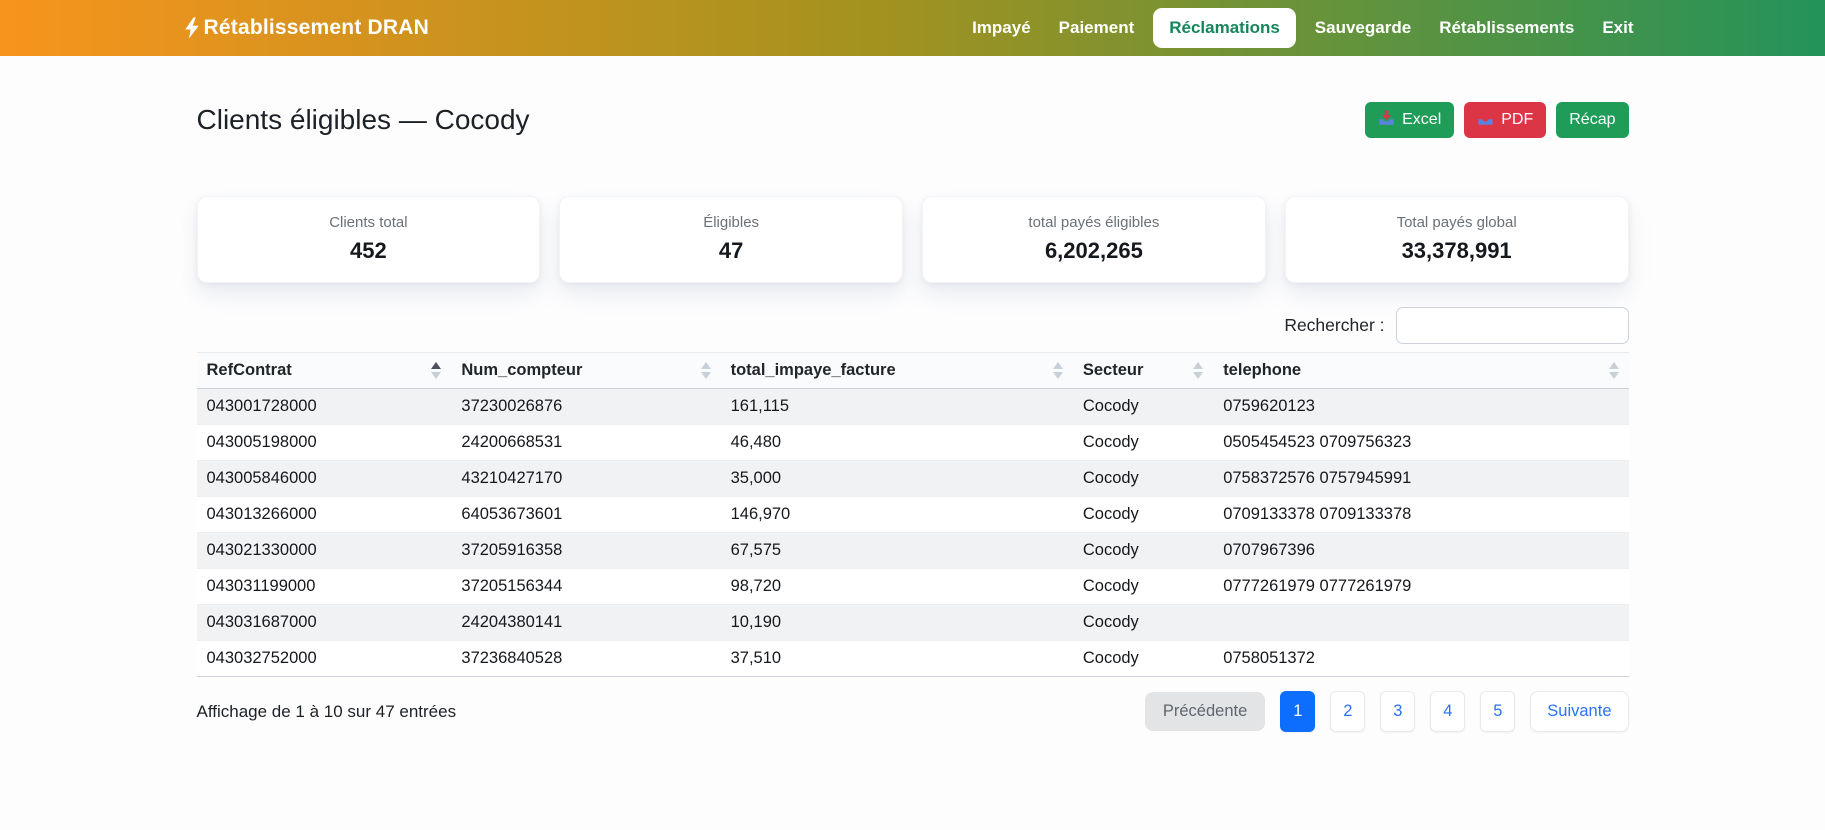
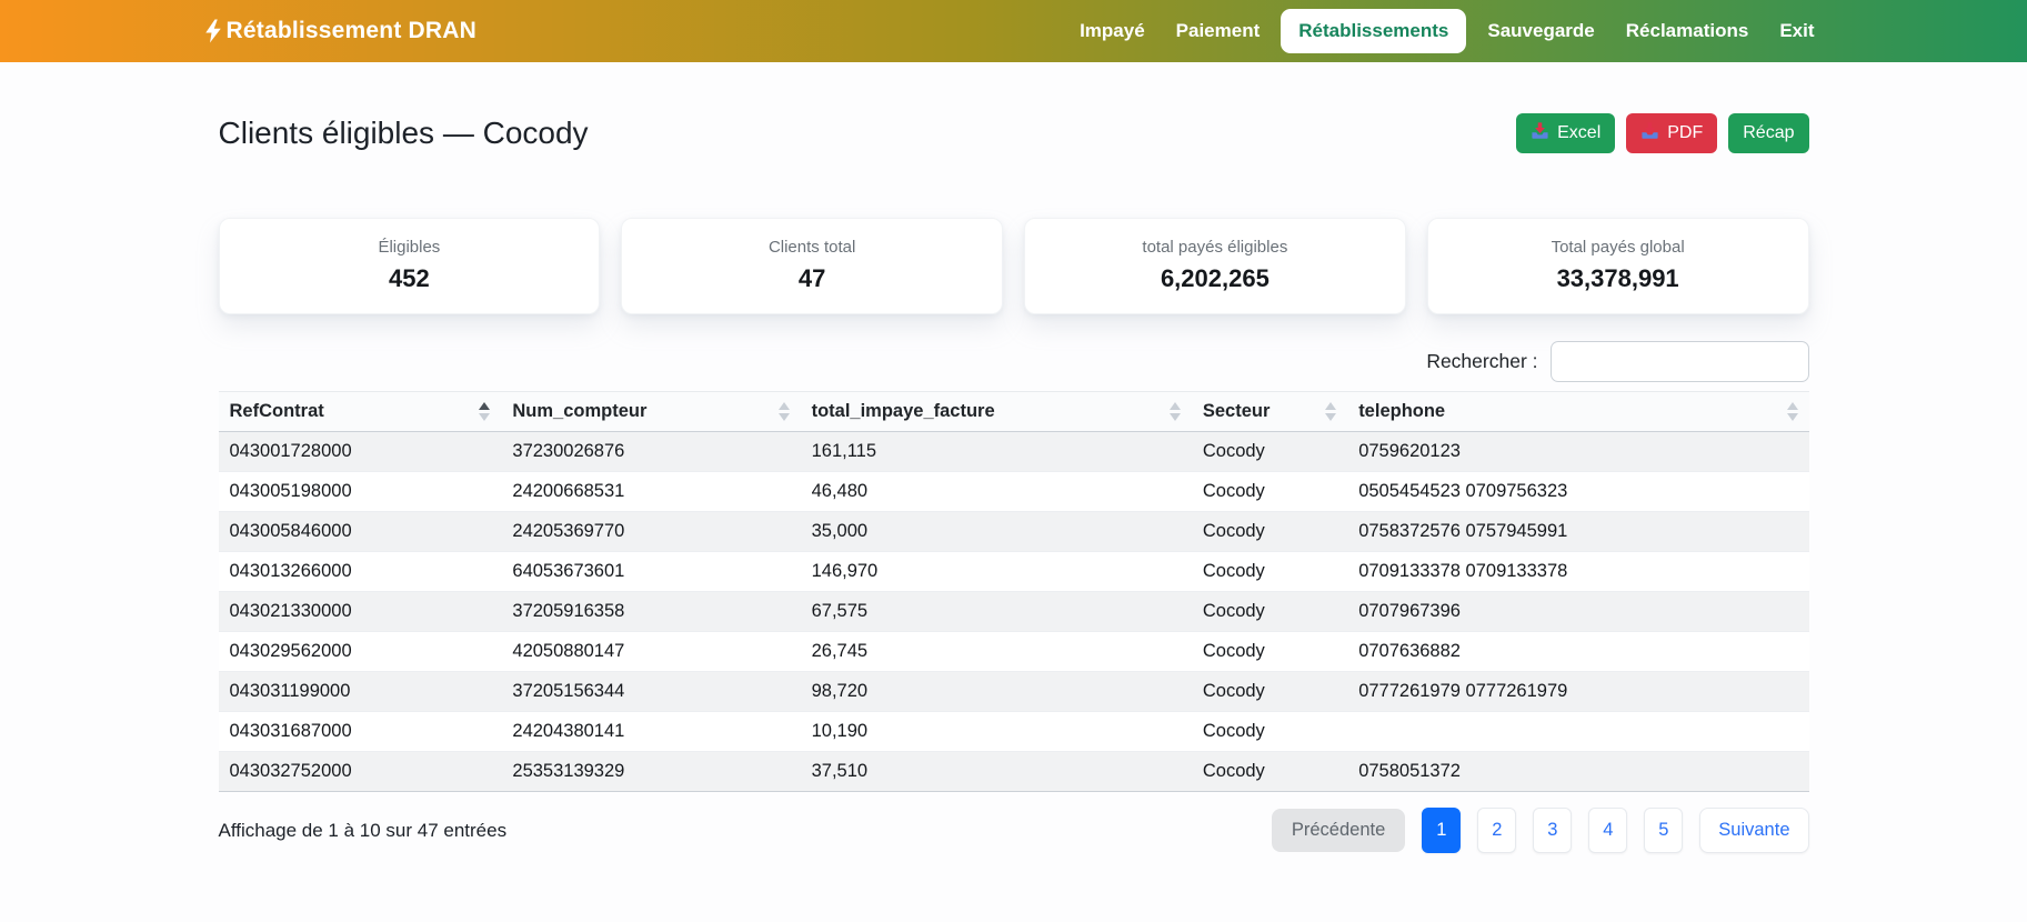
  Rétablissement DRAN
  Impayé
  Paiement
- Réclamations
+ Rétablissements
  Sauvegarde
- Rétablissements
+ Réclamations
  Exit
  Clients éligibles — Cocody
  Excel
  PDF
  Récap
- Clients total
+ Éligibles
  452
- Éligibles
+ Clients total
  47
  total payés éligibles
  6,202,265
  Total payés global
  33,378,991
  Rechercher :
  RefContrat	Num_compteur	total_impaye_facture	Secteur	telephone
  043001728000	37230026876	161,115	Cocody	0759620123
  043005198000	24200668531	46,480	Cocody	0505454523 0709756323
- 043005846000	43210427170	35,000	Cocody	0758372576 0757945991
+ 043005846000	24205369770	35,000	Cocody	0758372576 0757945991
  043013266000	64053673601	146,970	Cocody	0709133378 0709133378
  043021330000	37205916358	67,575	Cocody	0707967396
+ 043029562000	42050880147	26,745	Cocody	0707636882
  043031199000	37205156344	98,720	Cocody	0777261979 0777261979
  043031687000	24204380141	10,190	Cocody
- 043032752000	37236840528	37,510	Cocody	0758051372
+ 043032752000	25353139329	37,510	Cocody	0758051372
  Affichage de 1 à 10 sur 47 entrées
  Précédente
  1
  2
  3
  4
  5
  Suivante
